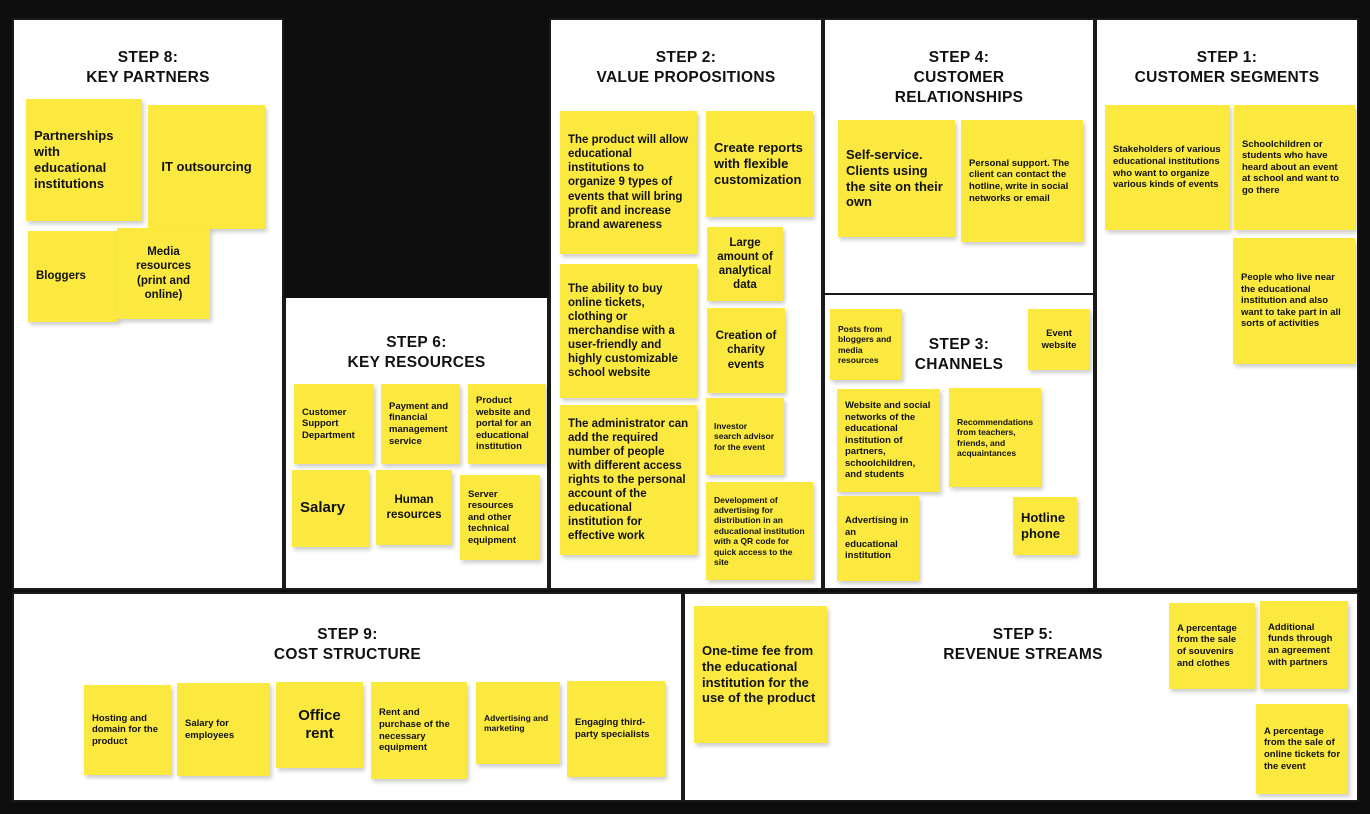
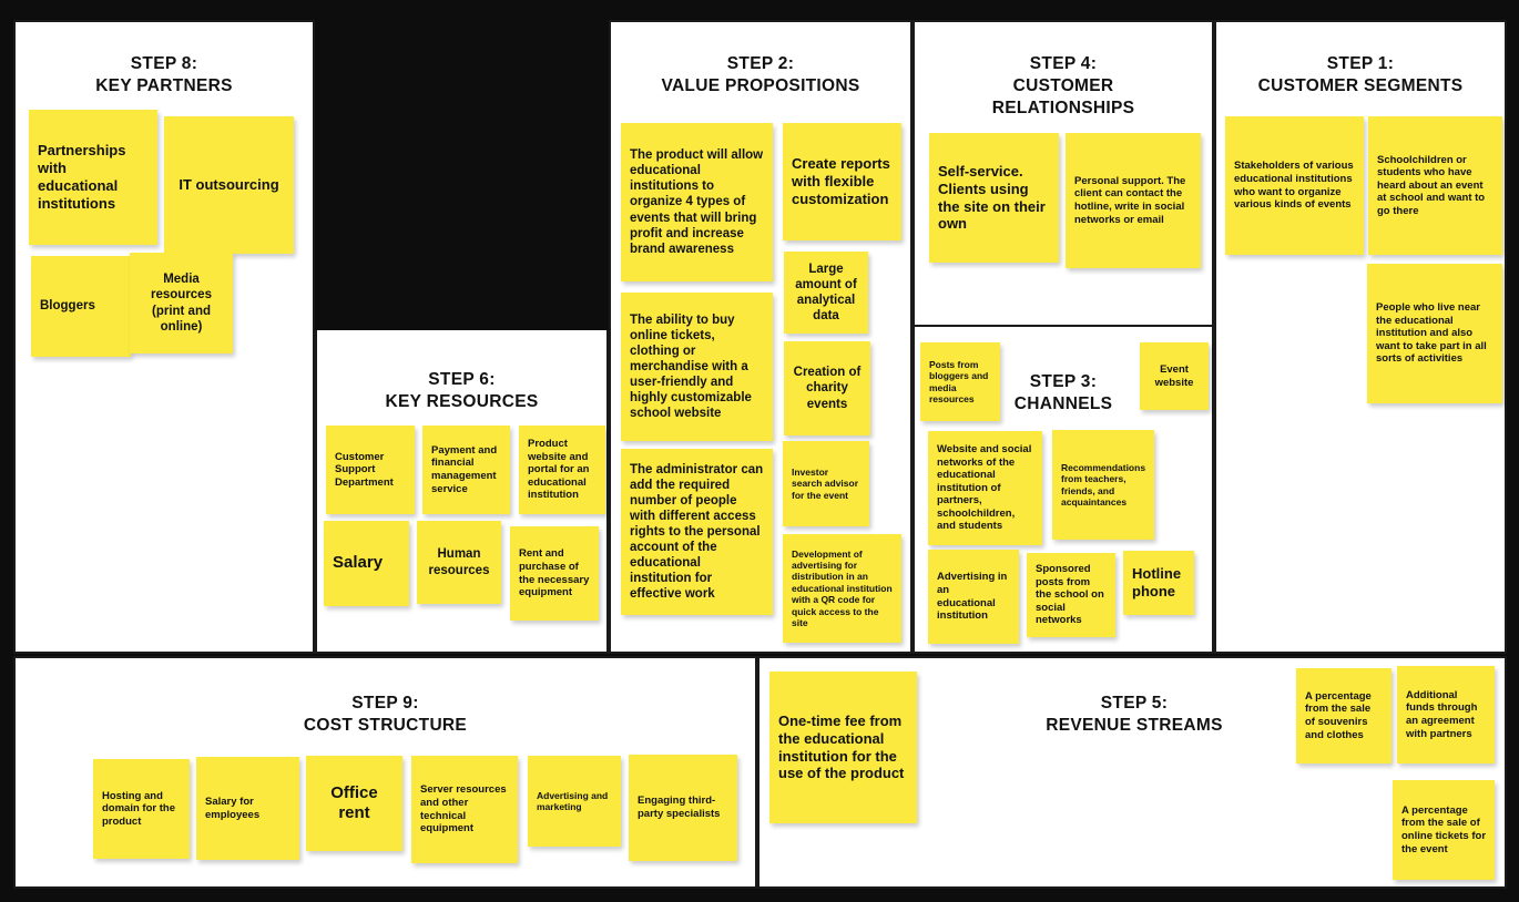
  STEP 8:
  KEY PARTNERS
  Partnerships with educational institutions
  IT outsourcing
  Bloggers
  Media resources (print and online)
  STEP 6:
  KEY RESOURCES
  Customer Support Department
  Payment and financial management service
  Product website and portal for an educational institution
  Salary
  Human resources
- Server resources and other technical equipment
+ Rent and purchase of the necessary equipment
  STEP 2:
  VALUE PROPOSITIONS
- The product will allow educational institutions to organize 9 types of events that will bring profit and increase brand awareness
+ The product will allow educational institutions to organize 4 types of events that will bring profit and increase brand awareness
  Create reports with flexible customization
  Large amount of analytical data
  The ability to buy online tickets, clothing or merchandise with a user-friendly and highly customizable school website
  Creation of charity events
  The administrator can add the required number of people with different access rights to the personal account of the educational institution for effective work
  Investor search advisor for the event
  Development of advertising for distribution in an educational institution with a QR code for quick access to the site
  STEP 4:
  CUSTOMER
  RELATIONSHIPS
  Self-service. Clients using the site on their own
  Personal support. The client can contact the hotline, write in social networks or email
  STEP 3:
  CHANNELS
  Posts from bloggers and media resources
  Event website
  Website and social networks of the educational institution of partners, schoolchildren, and students
  Recommendations from teachers, friends, and acquaintances
  Advertising in an educational institution
+ Sponsored posts from the school on social networks
  Hotline phone
  STEP 1:
  CUSTOMER SEGMENTS
  Stakeholders of various educational institutions who want to organize various kinds of events
  Schoolchildren or students who have heard about an event at school and want to go there
  People who live near the educational institution and also want to take part in all sorts of activities
  STEP 9:
  COST STRUCTURE
  Hosting and domain for the product
  Salary for employees
  Office rent
- Rent and purchase of the necessary equipment
+ Server resources and other technical equipment
  Advertising and marketing
  Engaging third-party specialists
  STEP 5:
  REVENUE STREAMS
  One-time fee from the educational institution for the use of the product
  A percentage from the sale of souvenirs and clothes
  Additional funds through an agreement with partners
  A percentage from the sale of online tickets for the event
